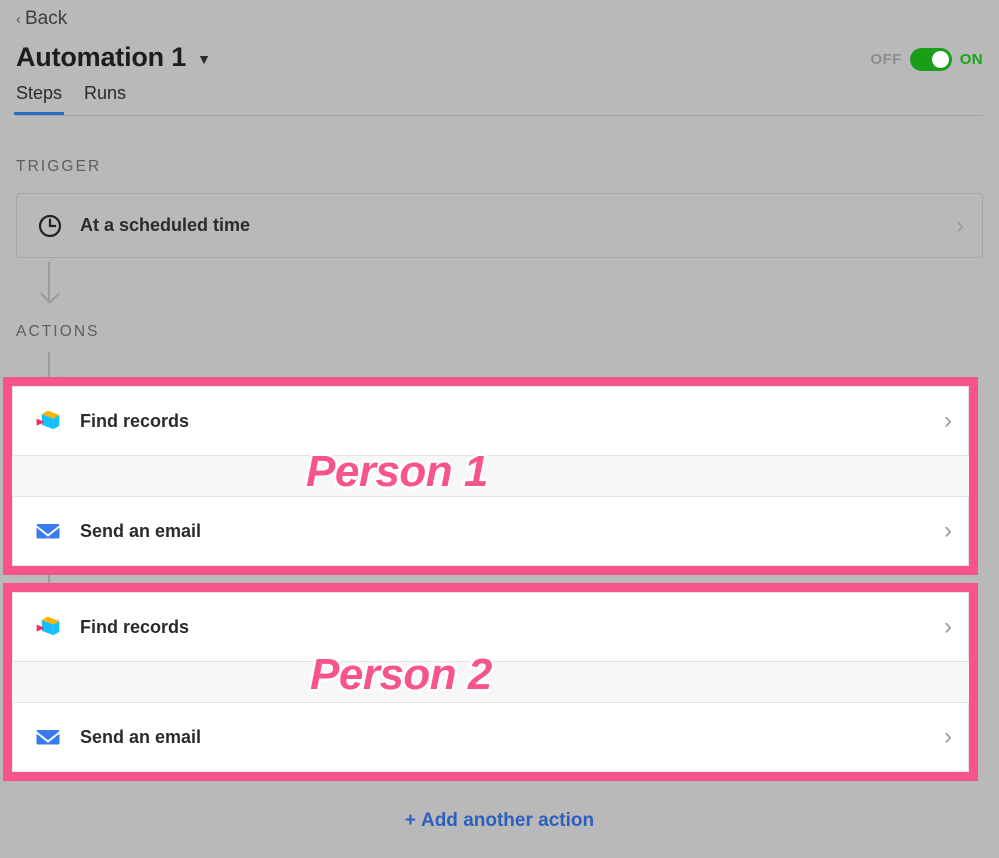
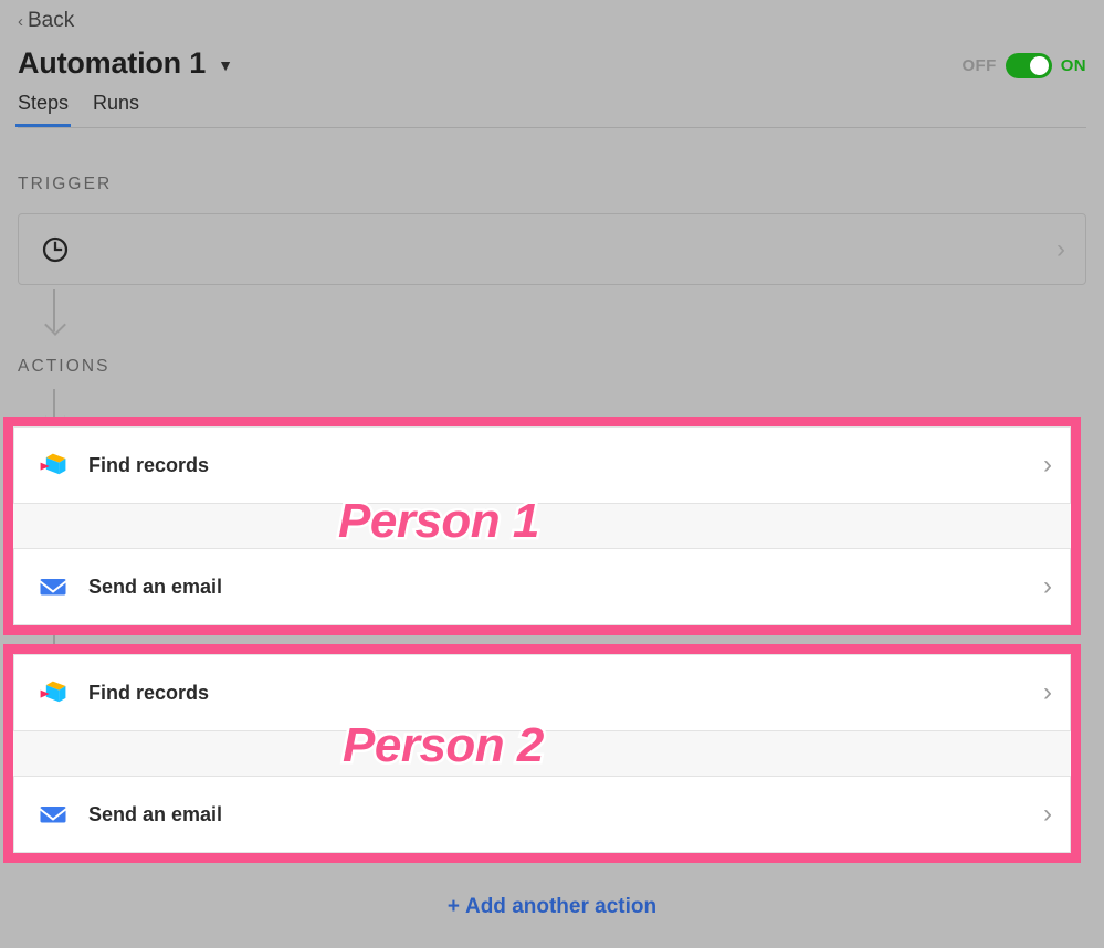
  ‹
  Back
  Automation 1
  ▼
  OFF
  ON
  Steps
  Runs
  TRIGGER
- At a scheduled time
  ›
  ACTIONS
  Find records
  ›
  Send an email
  ›
  Person 1
  Find records
  ›
  Send an email
  ›
  Person 2
  + Add another action
